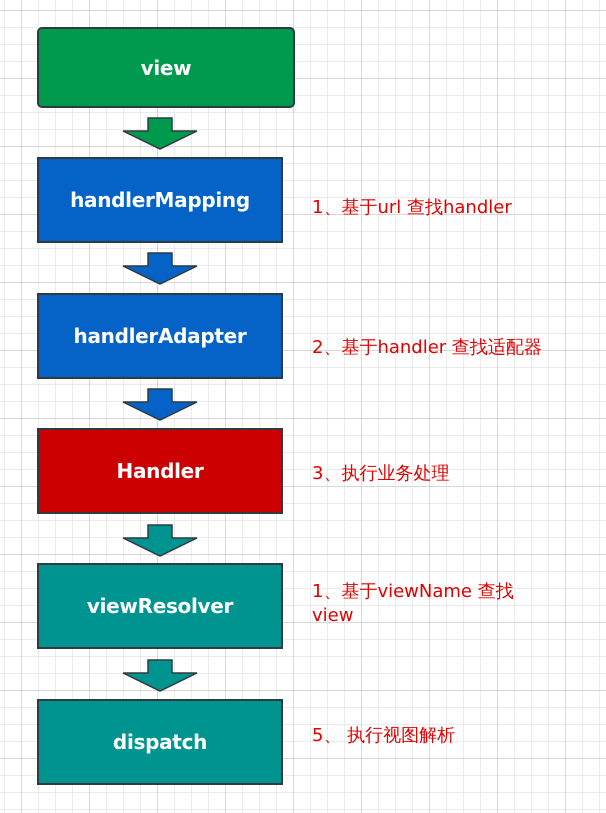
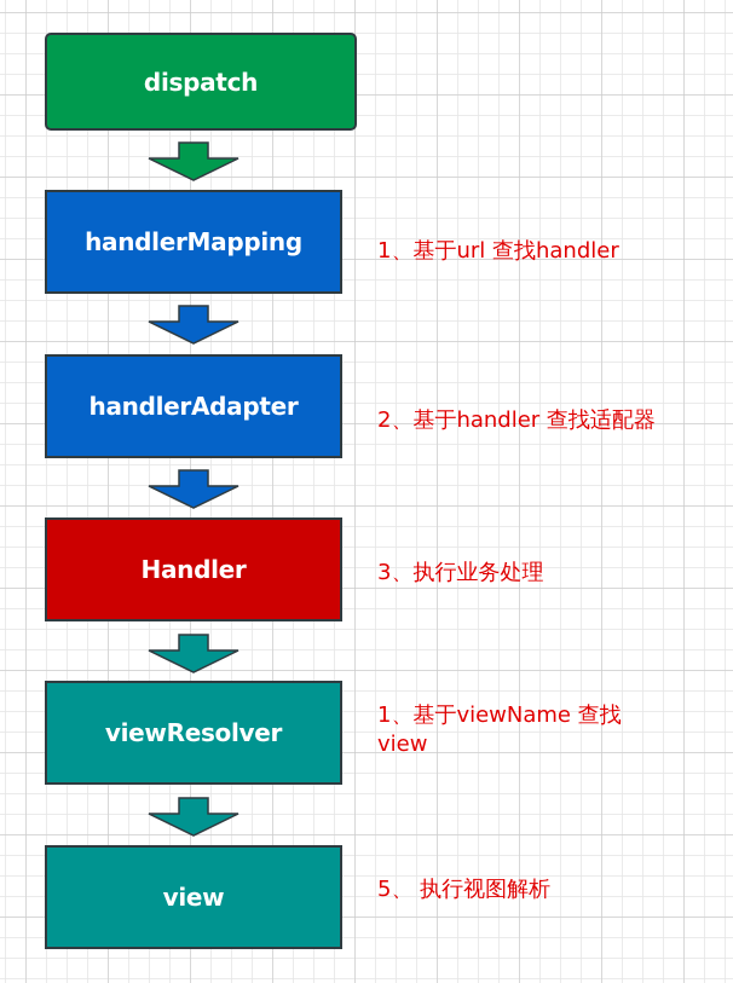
- view
+ dispatch
  handlerMapping
  handlerAdapter
  Handler
  viewResolver
- dispatch
+ view
  1、基于url 查找handler
  2、基于handler 查找适配器
  3、执行业务处理
  1、基于viewName 查找view
  5、 执行视图解析
